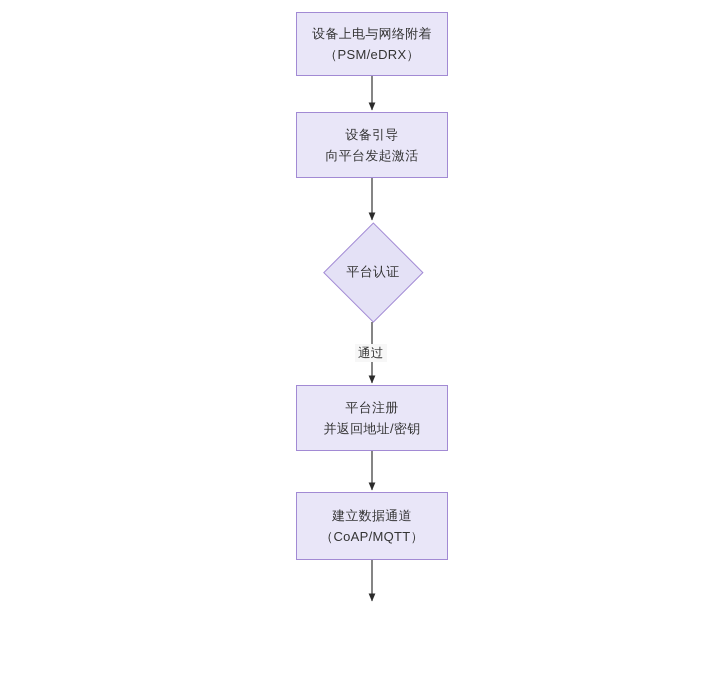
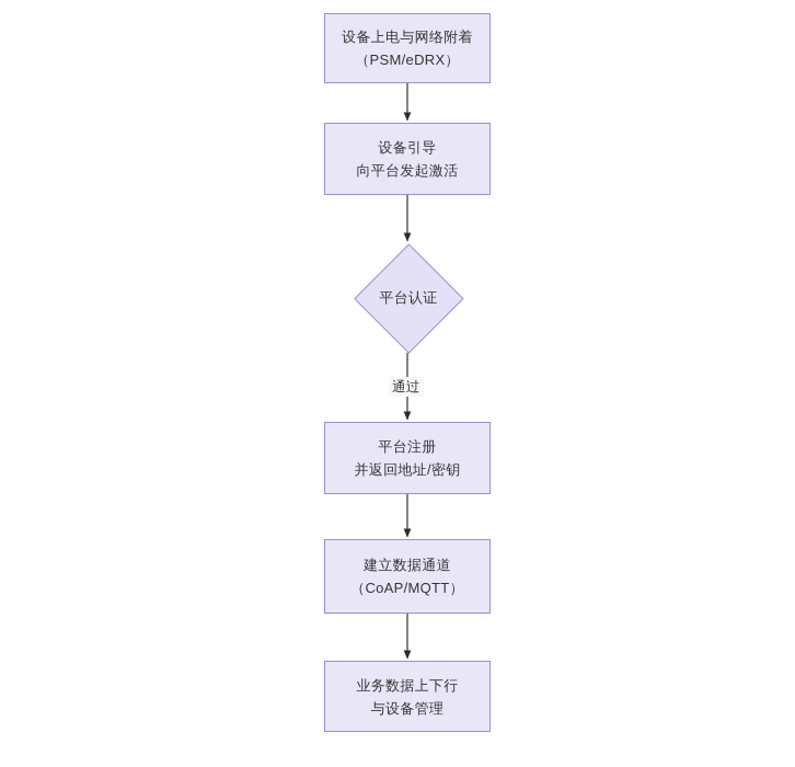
  设备上电与网络附着
  （PSM/eDRX）
  设备引导
  向平台发起激活
  平台认证
  通过
  平台注册
  并返回地址/密钥
  建立数据通道
  （CoAP/MQTT）
+ 业务数据上下行
+ 与设备管理
